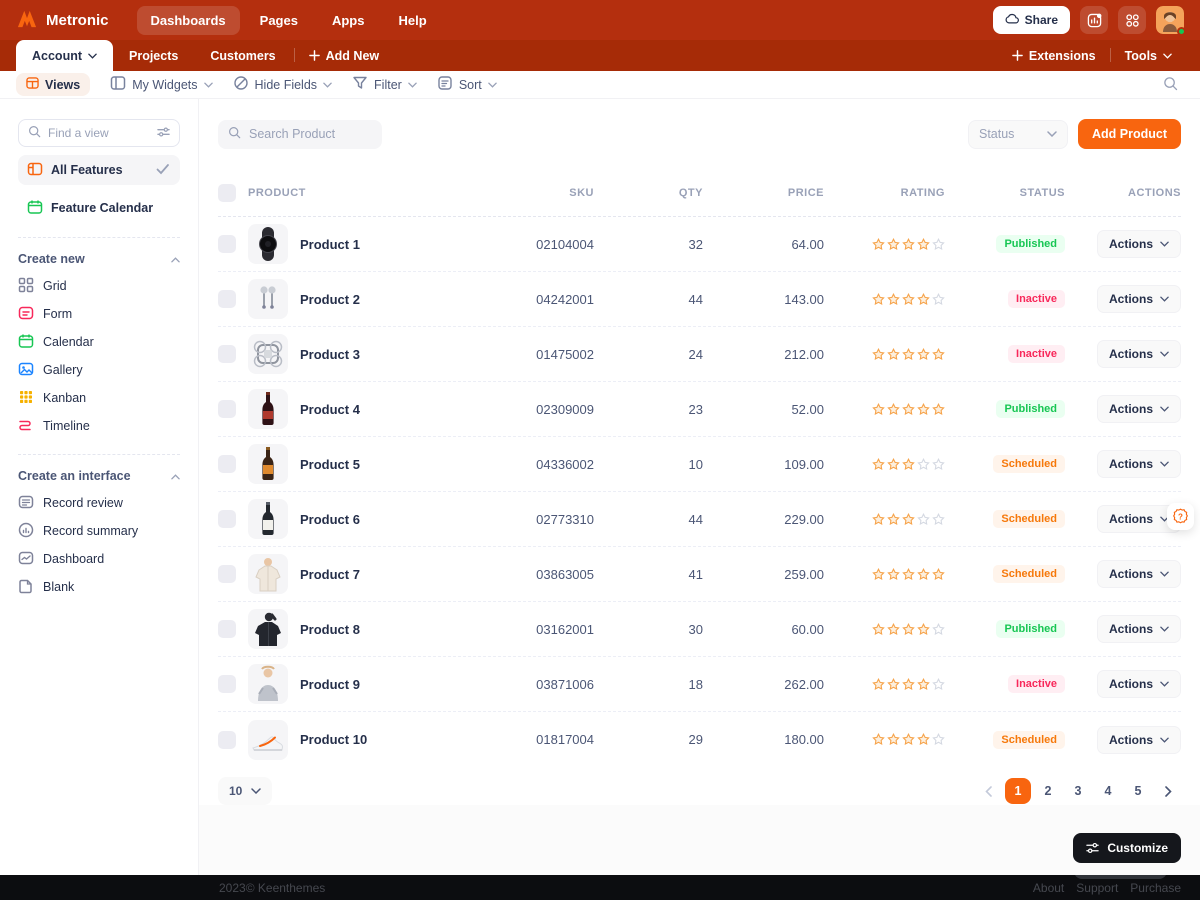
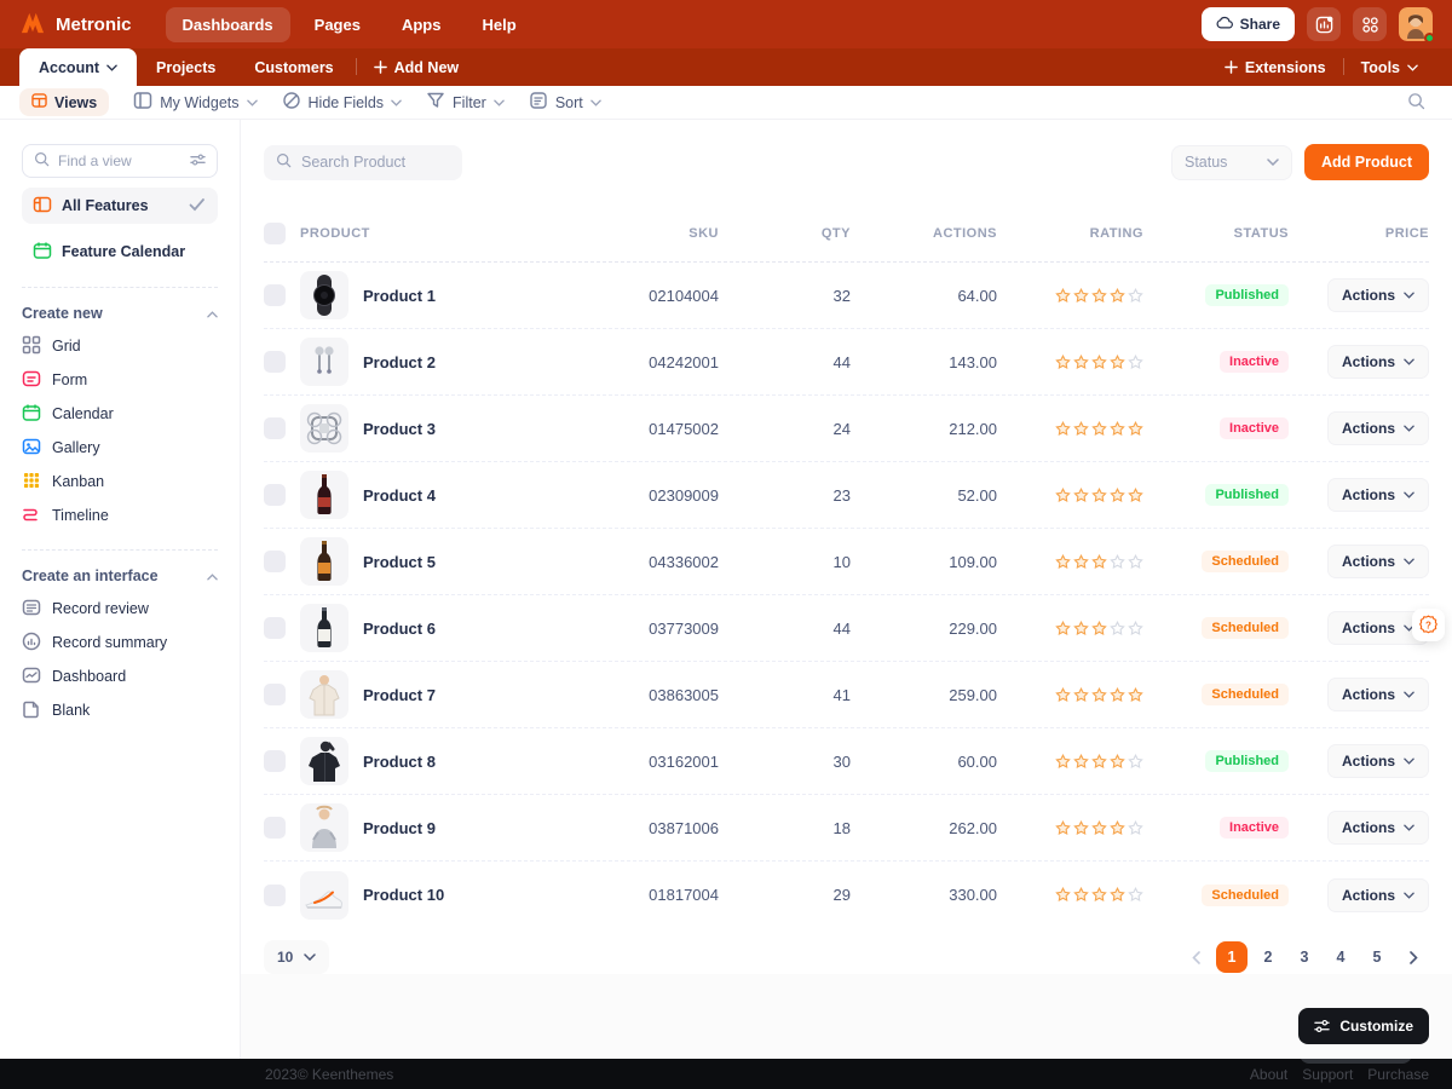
  Metronic
  Dashboards
  Pages
  Apps
  Help
  Share
  Account
  Projects
  Customers
  Add New
  Extensions
  Tools
  Views
  My Widgets
  Hide Fields
  Filter
  Sort
  Find a view
  All Features
  Feature Calendar
  Create new
  Grid
  Form
  Calendar
  Gallery
  Kanban
  Timeline
  Create an interface
  Record review
  Record summary
  Dashboard
  Blank
  Search Product
  Status
  Add Product
  PRODUCT
  SKU
  QTY
- PRICE
+ ACTIONS
  RATING
  STATUS
- ACTIONS
+ PRICE
  Product 1
  02104004
  32
  64.00
  Published
  Actions
  Product 2
  04242001
  44
  143.00
  Inactive
  Actions
  Product 3
  01475002
  24
  212.00
  Inactive
  Actions
  Product 4
  02309009
  23
  52.00
  Published
  Actions
  Product 5
  04336002
  10
  109.00
  Scheduled
  Actions
  Product 6
- 02773310
+ 03773009
  44
  229.00
  Scheduled
  Actions
  Product 7
  03863005
  41
  259.00
  Scheduled
  Actions
  Product 8
  03162001
  30
  60.00
  Published
  Actions
  Product 9
  03871006
  18
  262.00
  Inactive
  Actions
  Product 10
  01817004
  29
- 180.00
+ 330.00
  Scheduled
  Actions
  10
  1
  2
  3
  4
  5
  Customize
  2023© Keenthemes
  About
  Support
  Purchase
  ?
